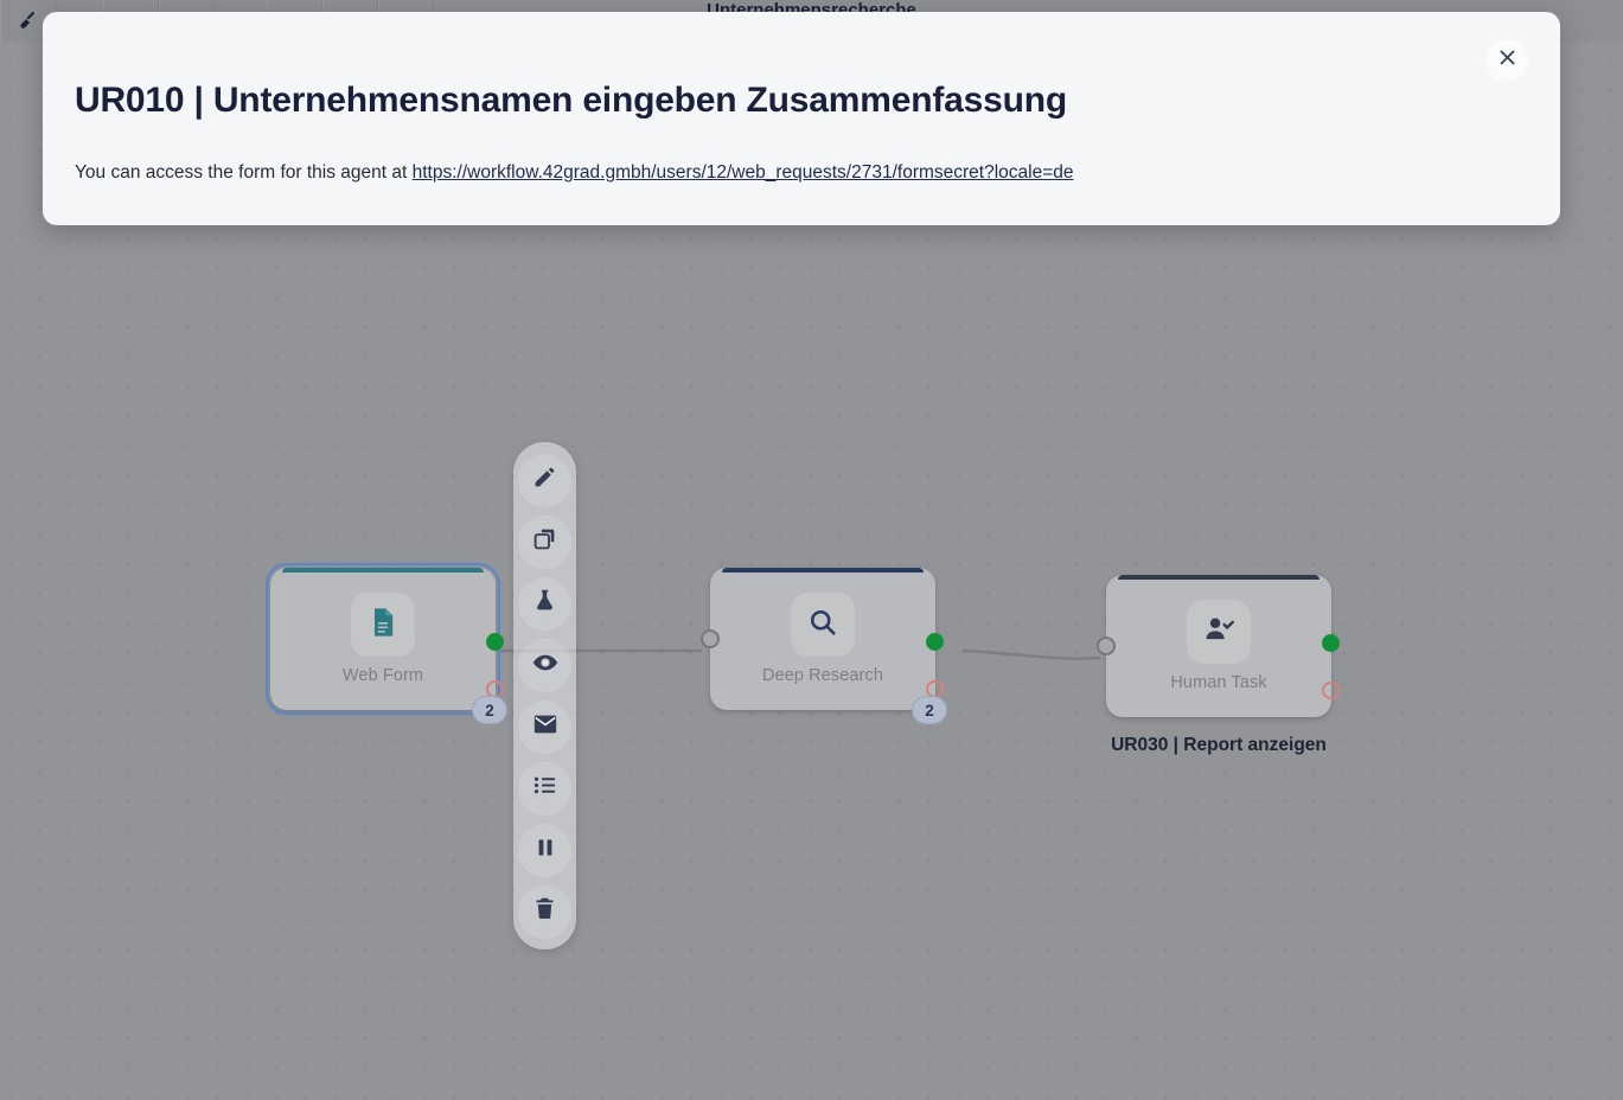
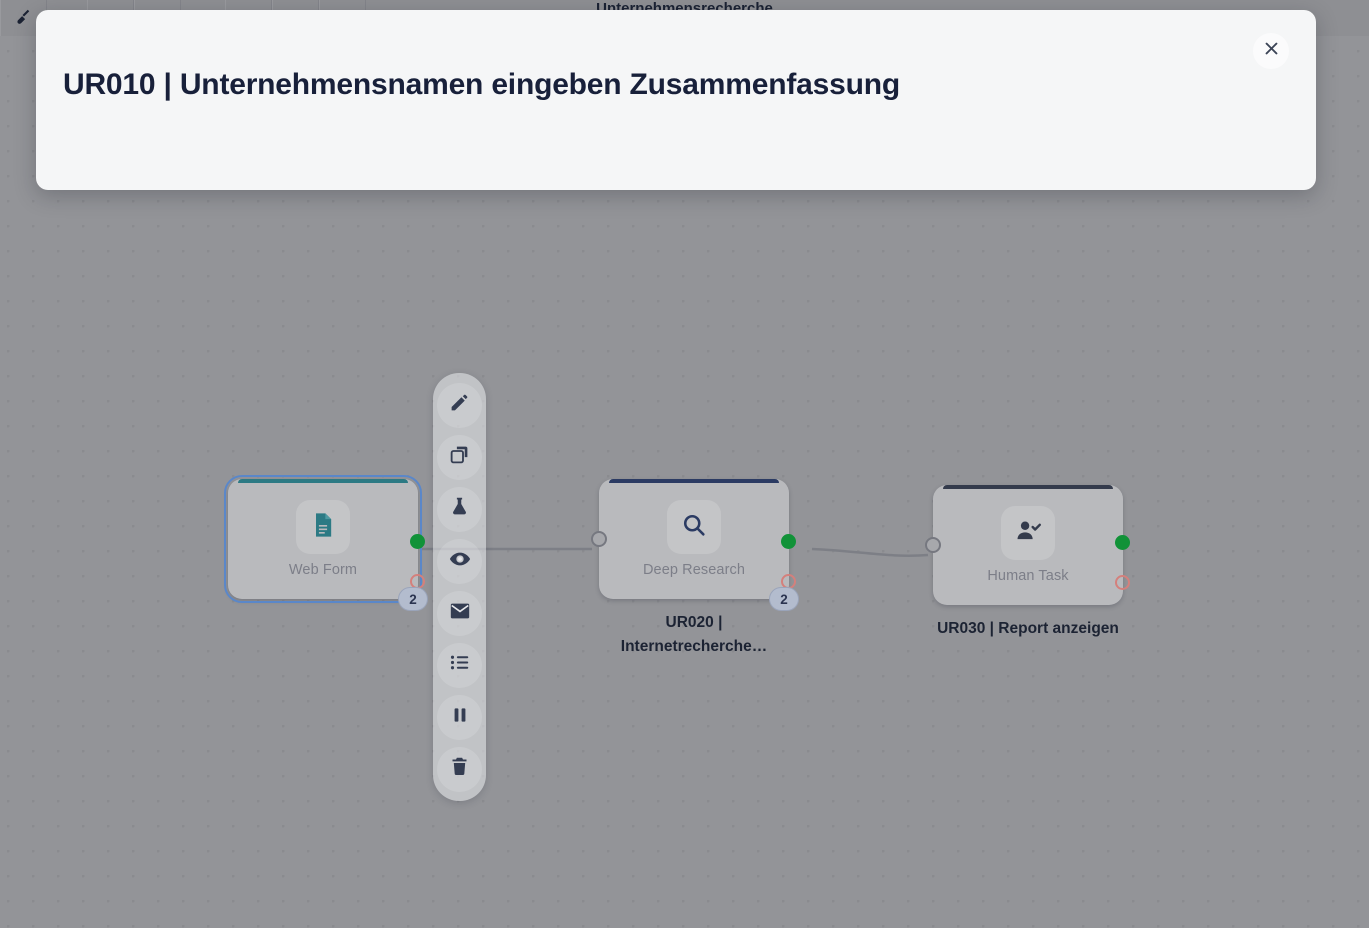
  Unternehmensrecherche
  Web Form
  2
  Deep Research
  2
+ UR020 | Internetrecherche…
  Human Task
  UR030 | Report anzeigen
  UR010 | Unternehmensnamen eingeben Zusammenfassung
- You can access the form for this agent at https://workflow.42grad.gmbh/users/12/web_requests/2731/formsecret?locale=de
